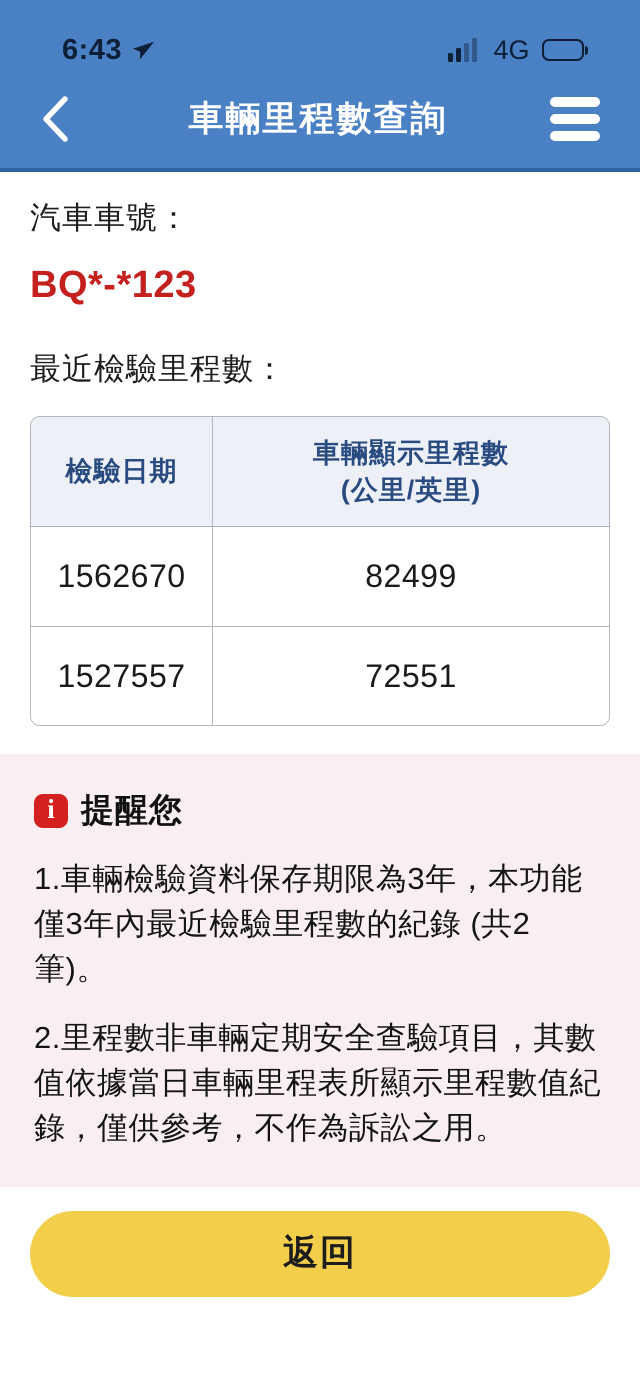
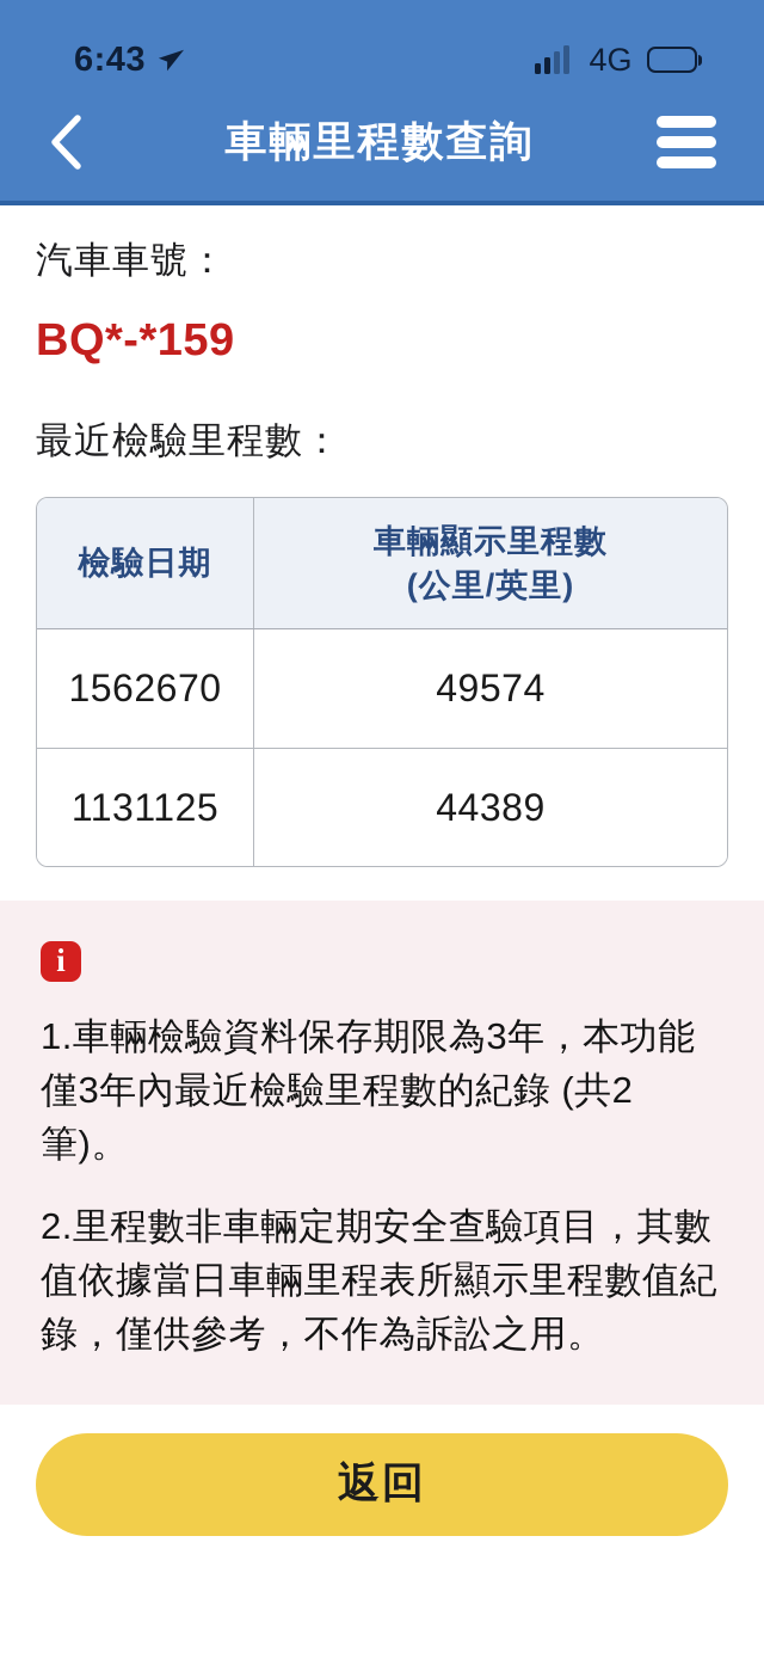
  6:43
  4G
  車輛里程數查詢
  汽車車號：
- BQ*-*123
+ BQ*-*159
  最近檢驗里程數：
  檢驗日期
  車輛顯示里程數
  (公里/英里)
  1562670
- 82499
+ 49574
- 1527557
+ 1131125
- 72551
+ 44389
  i
- 提醒您
  1.車輛檢驗資料保存期限為3年，本功能僅3年內最近檢驗里程數的紀錄 (共2筆)。
  2.里程數非車輛定期安全查驗項目，其數值依據當日車輛里程表所顯示里程數值紀錄，僅供參考，不作為訴訟之用。
  返回
